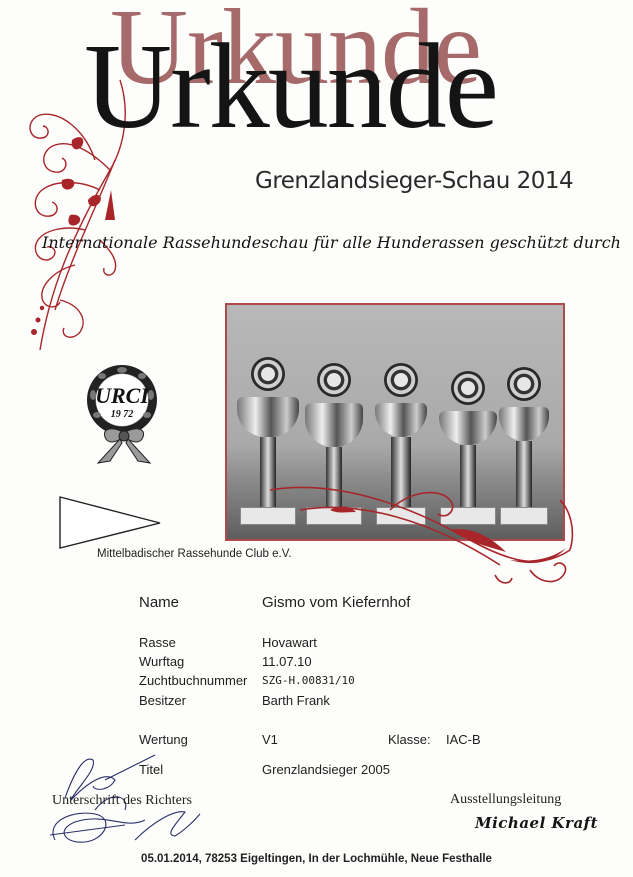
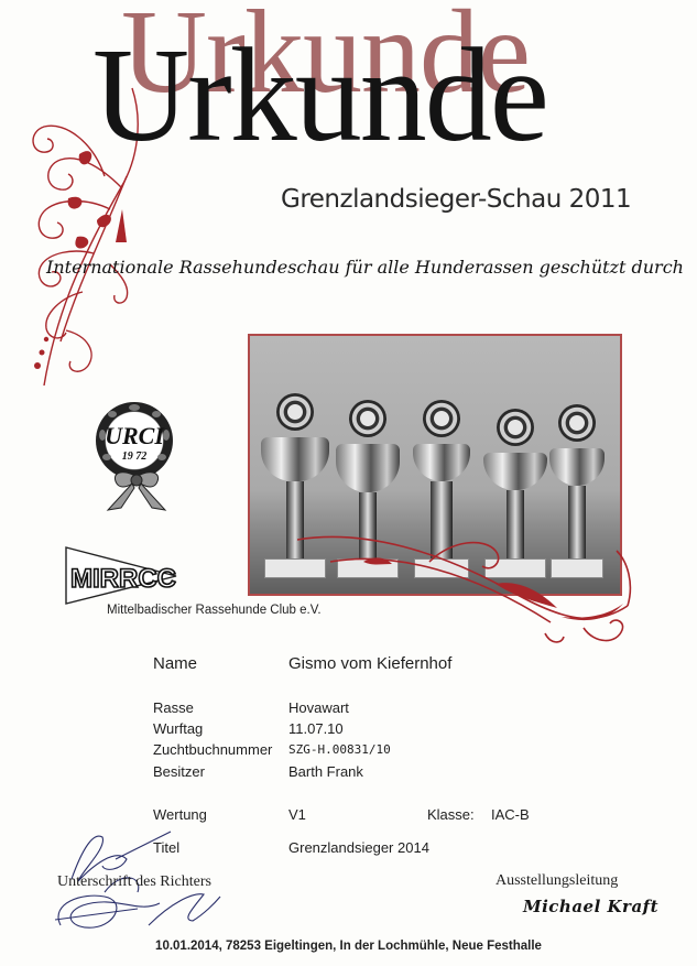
  Urkunde
  Urkunde
- Grenzlandsieger-Schau 2014
+ Grenzlandsieger-Schau 2011
  Internationale Rassehundeschau für alle Hunderassen geschützt durch
  URCI
  19 72
+ MIRRCC
  Mittelbadischer Rassehunde Club e.V.
  Name
  Gismo vom Kiefernhof
  Rasse
  Hovawart
  Wurftag
  11.07.10
  Zuchtbuchnummer
  SZG-H.00831/10
  Besitzer
  Barth Frank
  Wertung
  V1
  Klasse:
  IAC-B
  Titel
- Grenzlandsieger 2005
+ Grenzlandsieger 2014
  Unterschrift des Richters
  Ausstellungsleitung
  Michael Kraft
- 05.01.2014, 78253 Eigeltingen, In der Lochmühle, Neue Festhalle
+ 10.01.2014, 78253 Eigeltingen, In der Lochmühle, Neue Festhalle
